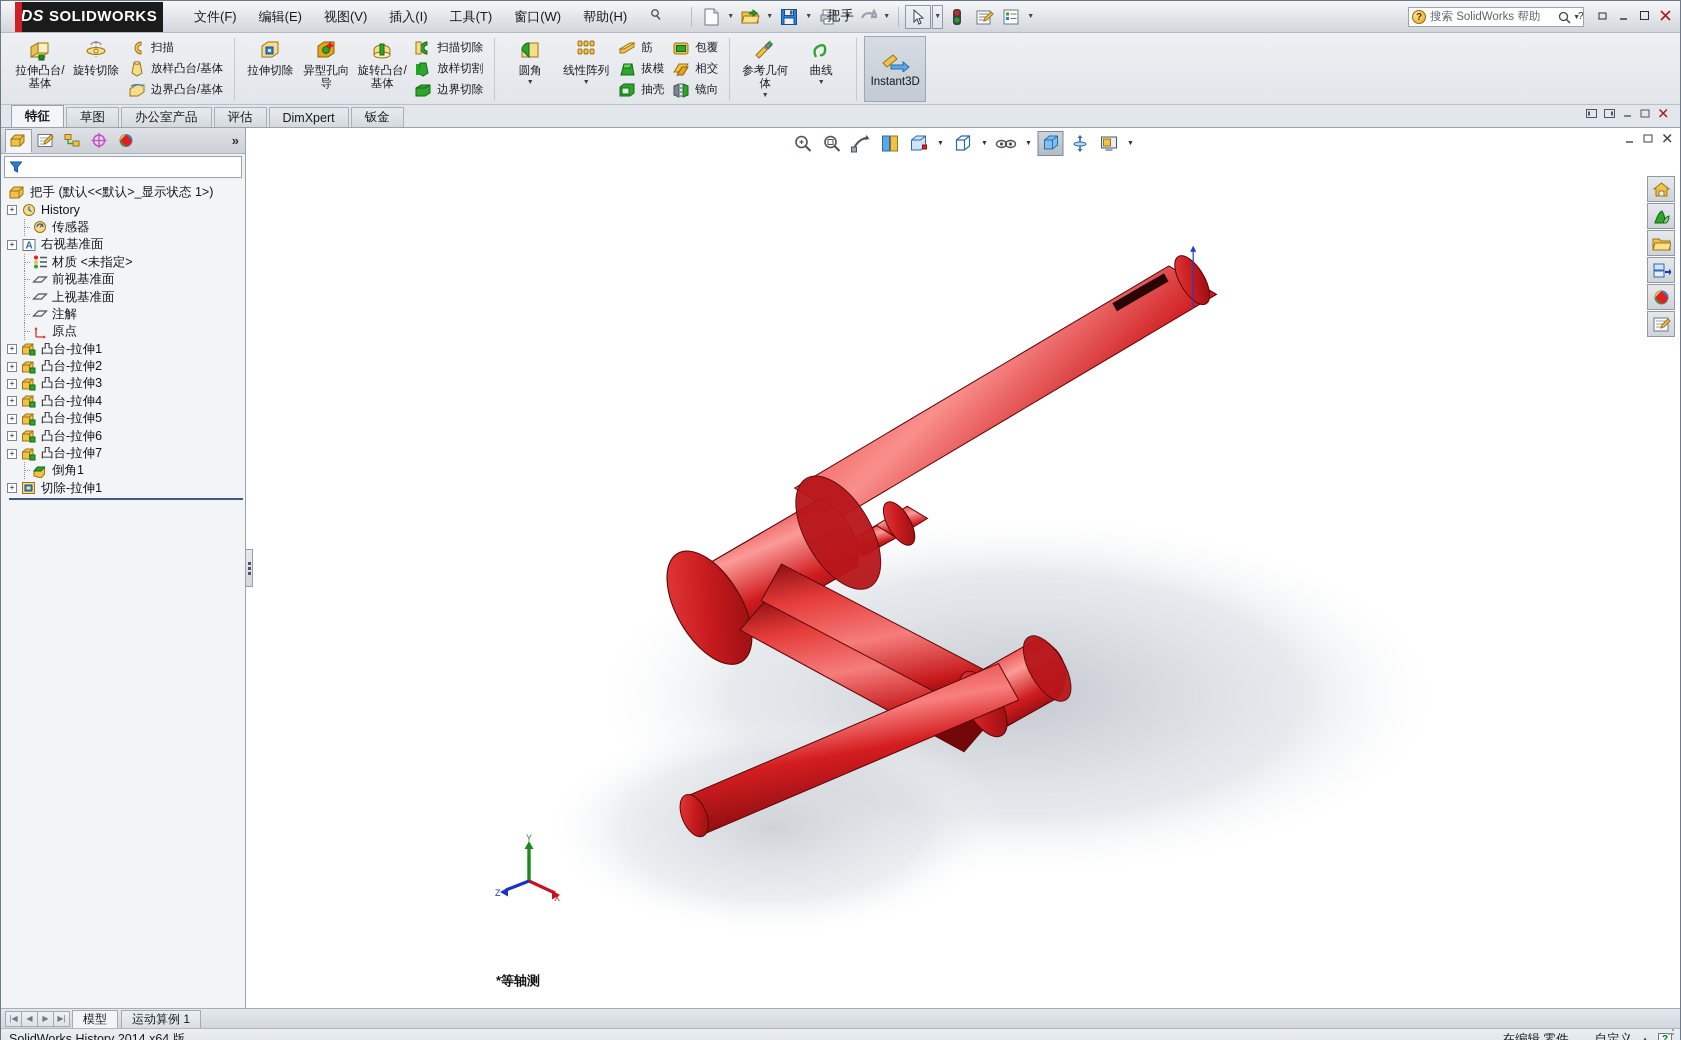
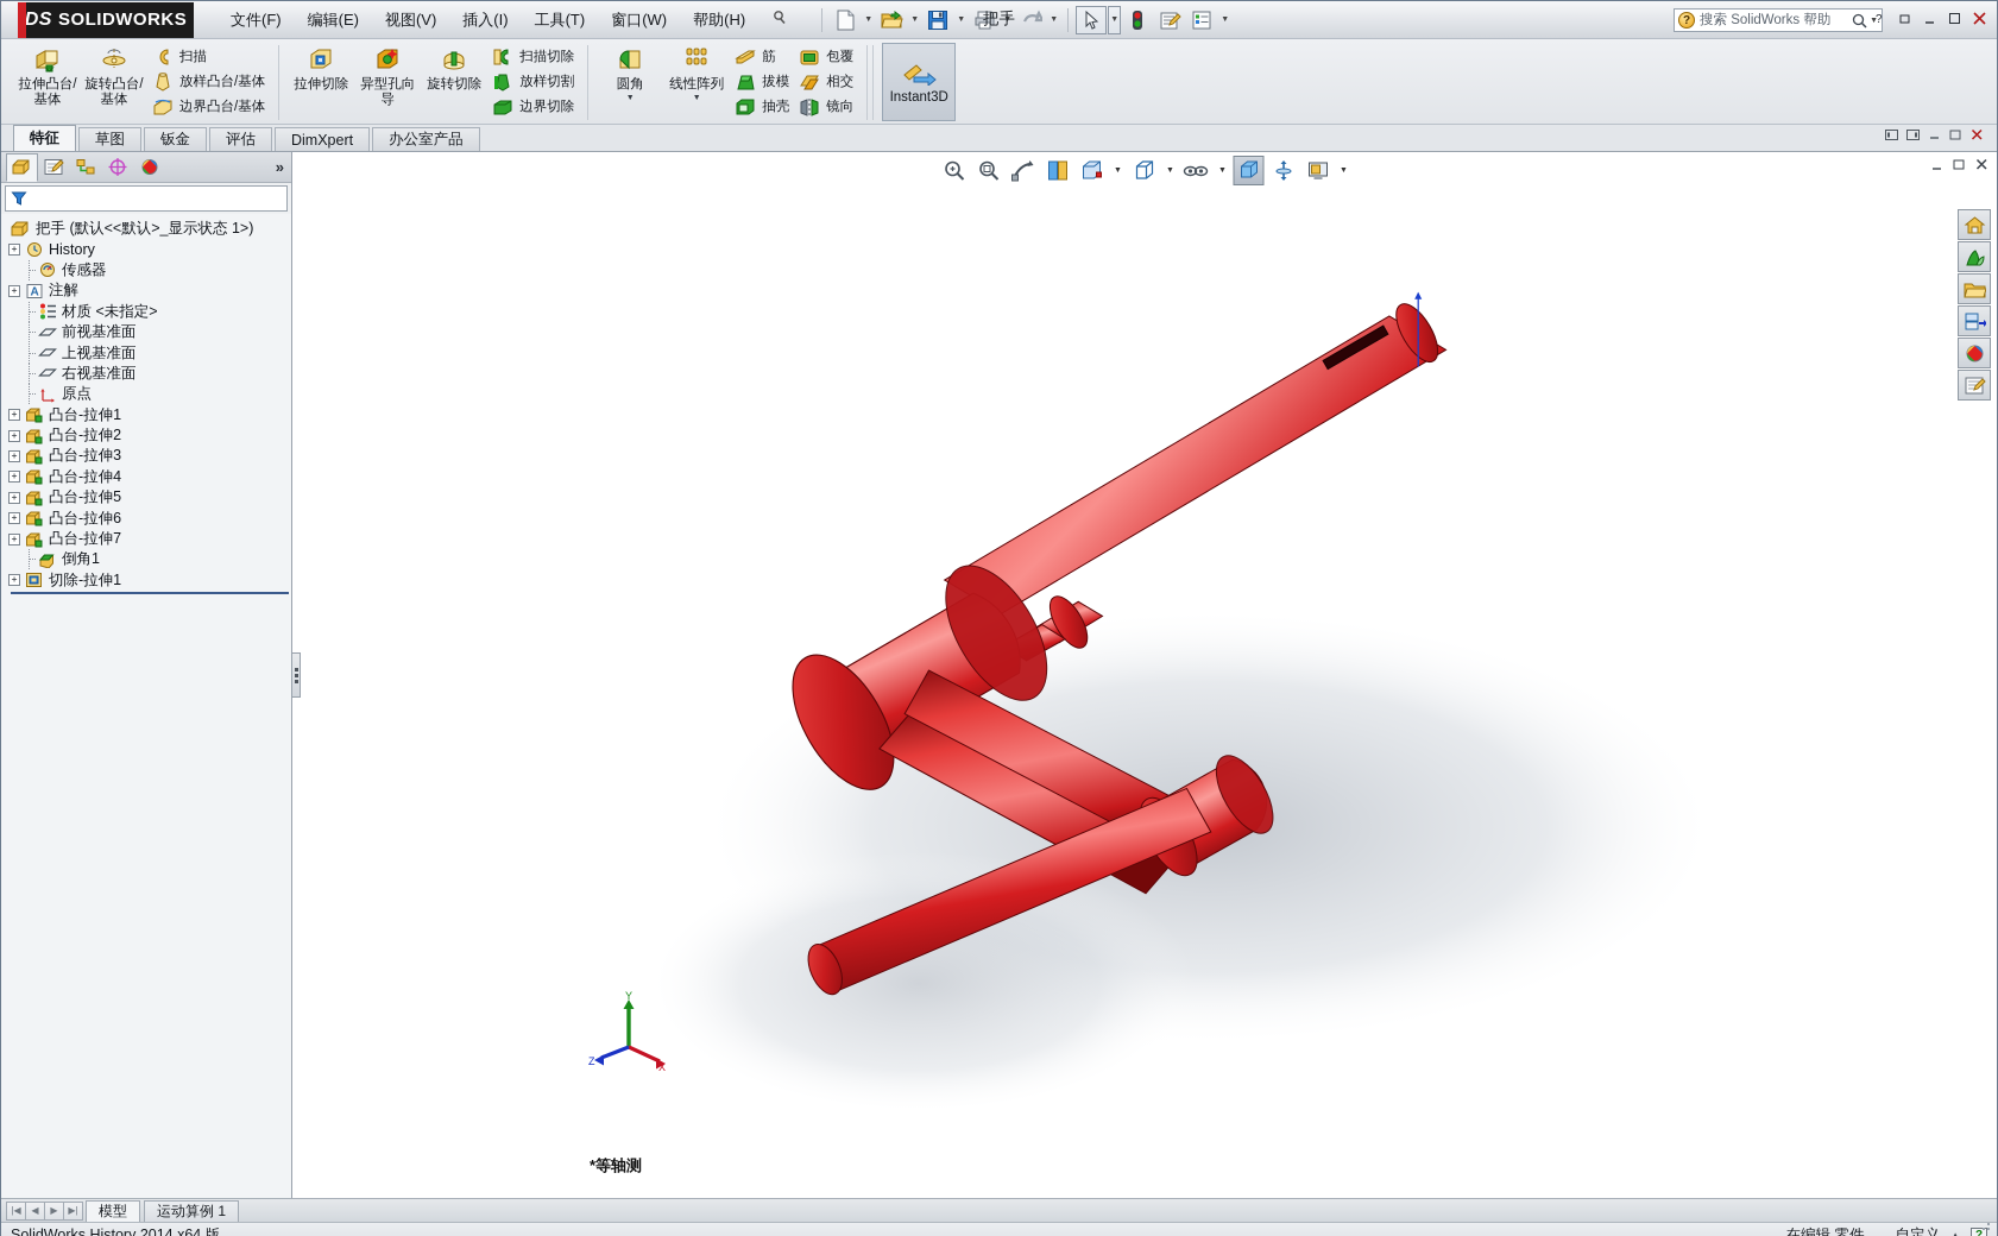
  DS
  SOLIDWORKS
  文件(F)
  编辑(E)
  视图(V)
  插入(I)
  工具(T)
  窗口(W)
  帮助(H)
  把手
  ?
  搜索 SolidWorks 帮助
  ?
  拉伸凸台/基体
- 旋转切除
+ 旋转凸台/基体
  扫描
  放样凸台/基体
  边界凸台/基体
  拉伸切除
  异型孔向导
- 旋转凸台/基体
+ 旋转切除
  扫描切除
  放样切割
  边界切除
  圆角
  线性阵列
  筋
  拔模
  抽壳
  包覆
  相交
  镜向
- 参考几何体
- 曲线
  Instant3D
  特征
  草图
- 办公室产品
+ 钣金
  评估
  DimXpert
- 钣金
+ 办公室产品
  »
  把手 (默认<<默认>_显示状态 1>)
  +
  History
  传感器
  +
  A
- 右视基准面
+ 注解
  材质 <未指定>
  前视基准面
  上视基准面
- 注解
+ 右视基准面
  原点
  +
  凸台-拉伸1
  +
  凸台-拉伸2
  +
  凸台-拉伸3
  +
  凸台-拉伸4
  +
  凸台-拉伸5
  +
  凸台-拉伸6
  +
  凸台-拉伸7
  倒角1
  +
  切除-拉伸1
  Y
  X
  Z
  *等轴测
  |◀
  ◀
  ▶
  ▶|
  模型
  运动算例 1
  SolidWorks History 2014 x64 版
  在编辑 零件
  自定义
